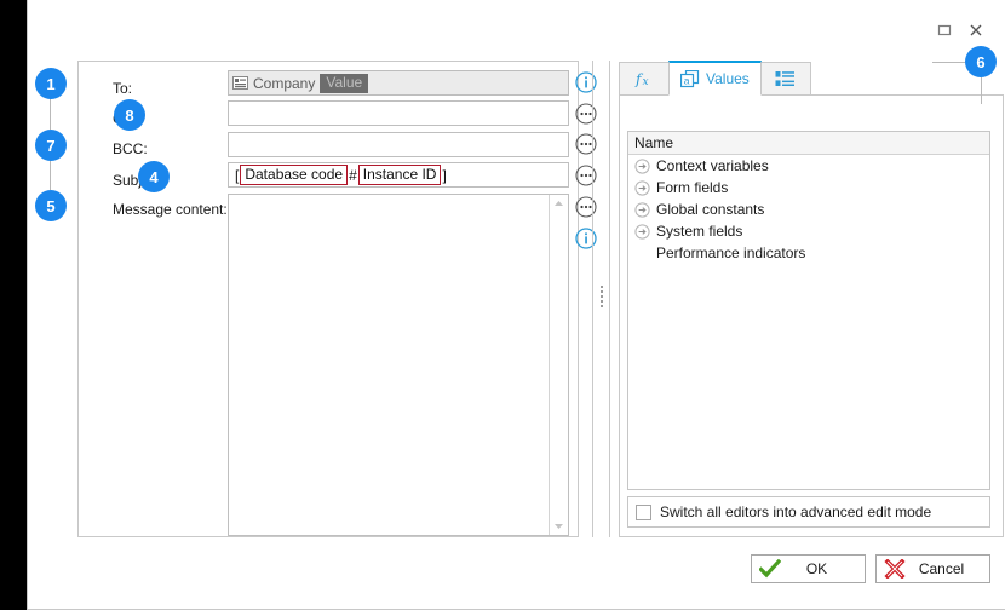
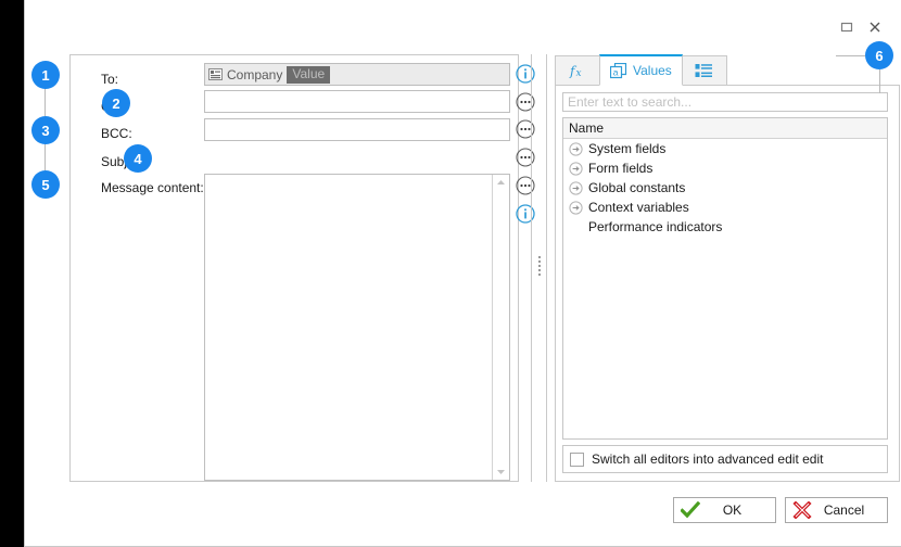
  To:
  BCC:
  Message content:
  Company
  Value
- [
- Database code
- #
- Instance ID
- ]
  f
  x
  a
  Values
+ Enter text to search...
  Name
- Context variables
+ System fields
  Form fields
  Global constants
- System fields
+ Context variables
  Performance indicators
- Switch all editors into advanced edit mode
+ Switch all editors into advanced edit edit
  OK
  Cancel
  1
- 8
+ 2
- 7
+ 3
  4
  5
  6
